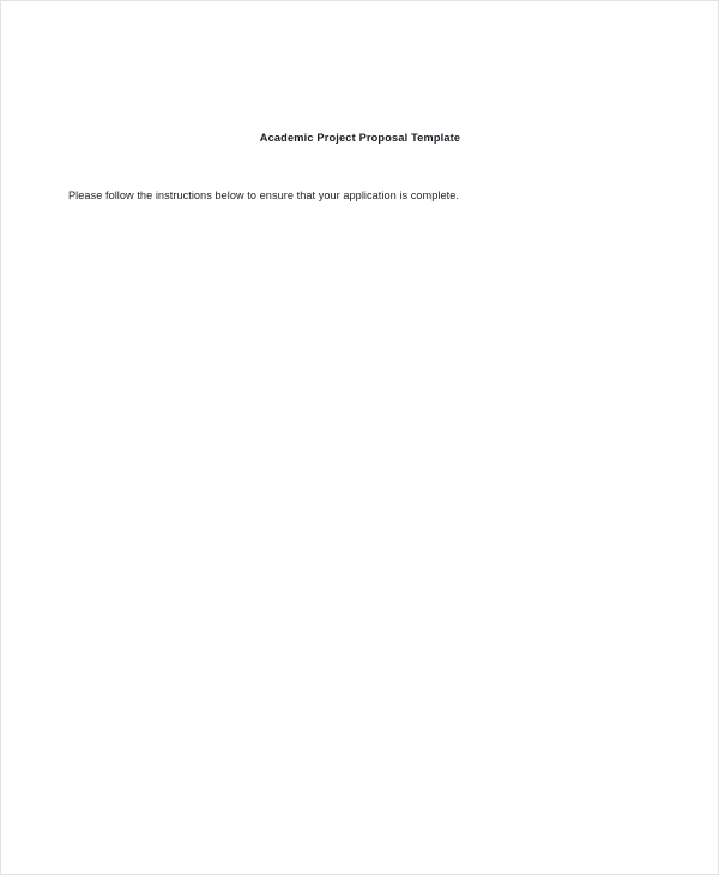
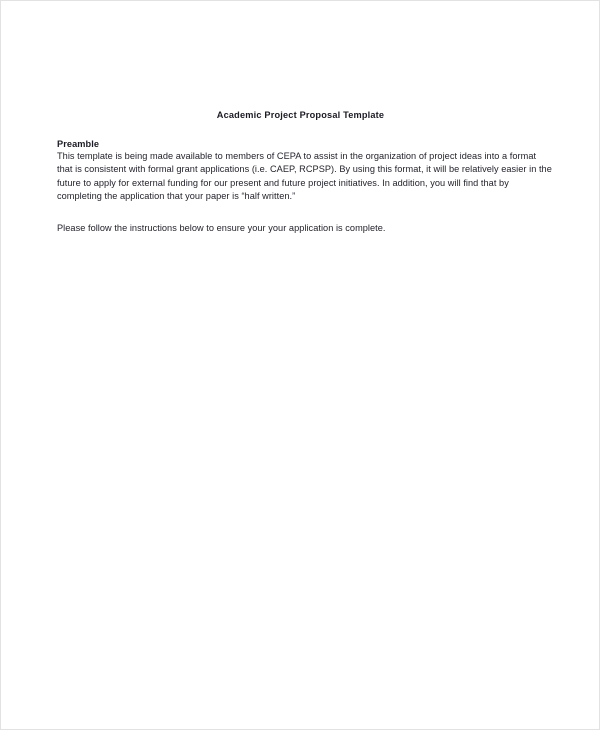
  Academic Project Proposal Template
+ Preamble
+ This template is being made available to members of CEPA to assist in the organization of project ideas into a format that is consistent with formal grant applications (i.e. CAEP, RCPSP). By using this format, it will be relatively easier in the future to apply for external funding for our present and future project initiatives. In addition, you will find that by completing the application that your paper is “half written.”
- Please follow the instructions below to ensure that your application is complete.
+ Please follow the instructions below to ensure your your application is complete.
